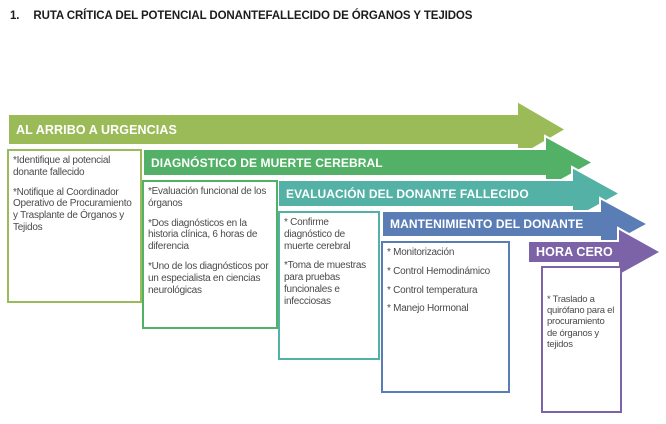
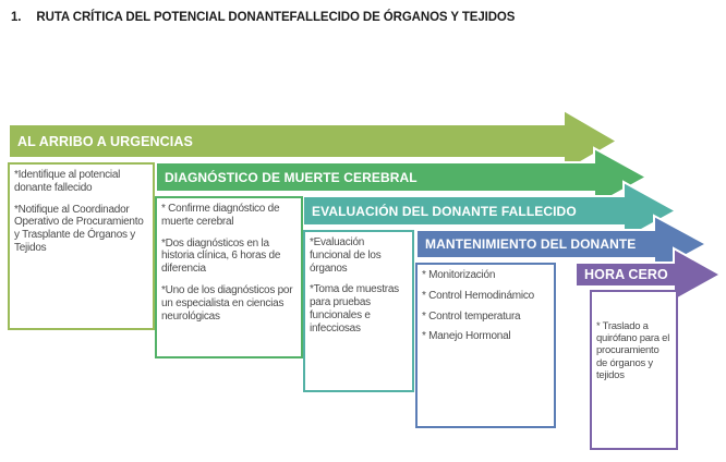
  1.
  RUTA CRÍTICA DEL POTENCIAL DONANTEFALLECIDO DE ÓRGANOS Y TEJIDOS
  *Identifique al potencial donante fallecido
  *Notifique al Coordinador Operativo de Procuramiento y Trasplante de Órganos y Tejidos
- *Evaluación funcional de los órganos
+ * Confirme diagnóstico de muerte cerebral
  *Dos diagnósticos en la historia clínica, 6 horas de diferencia
  *Uno de los diagnósticos por un especialista en ciencias neurológicas
- * Confirme diagnóstico de muerte cerebral
+ *Evaluación funcional de los órganos
  *Toma de muestras para pruebas funcionales e infecciosas
  * Monitorización
  * Control Hemodinámico
  * Control temperatura
  * Manejo Hormonal
  * Traslado a quirófano para el procuramiento de órganos y tejidos
  AL ARRIBO A URGENCIAS
  DIAGNÓSTICO DE MUERTE CEREBRAL
  EVALUACIÓN DEL DONANTE FALLECIDO
  MANTENIMIENTO DEL DONANTE
  HORA CERO
